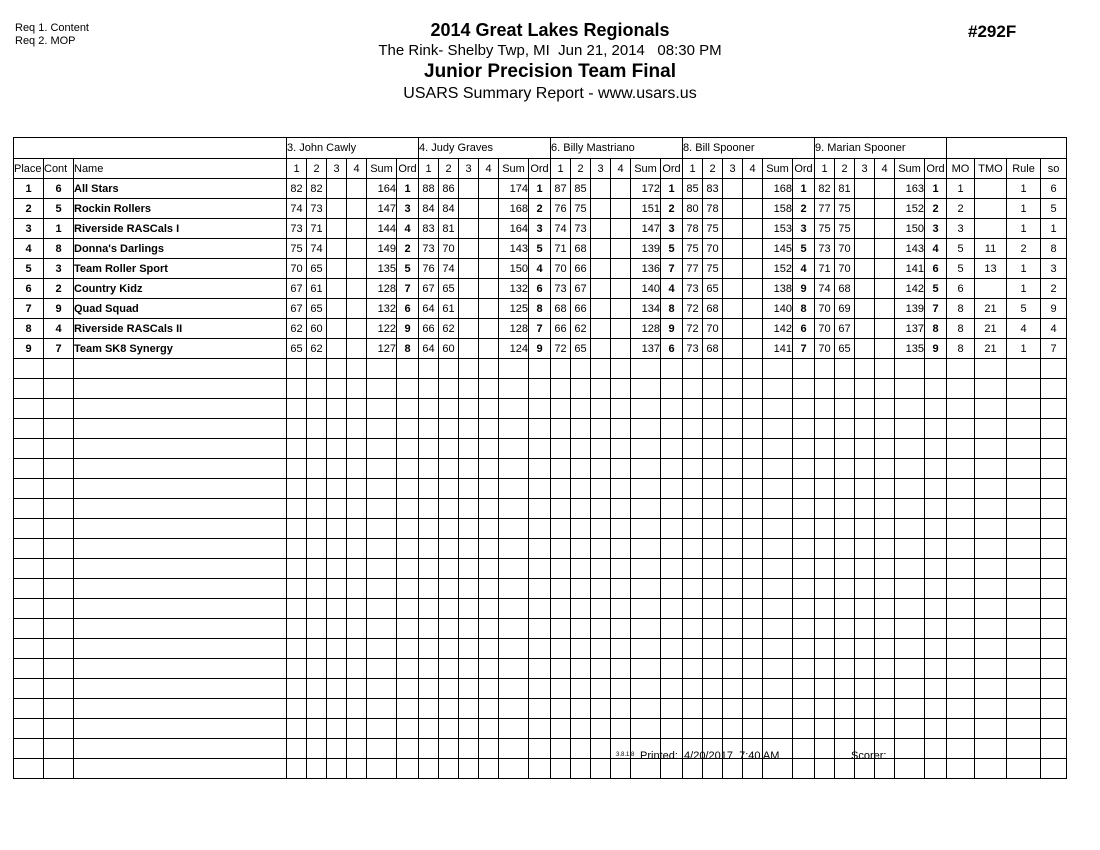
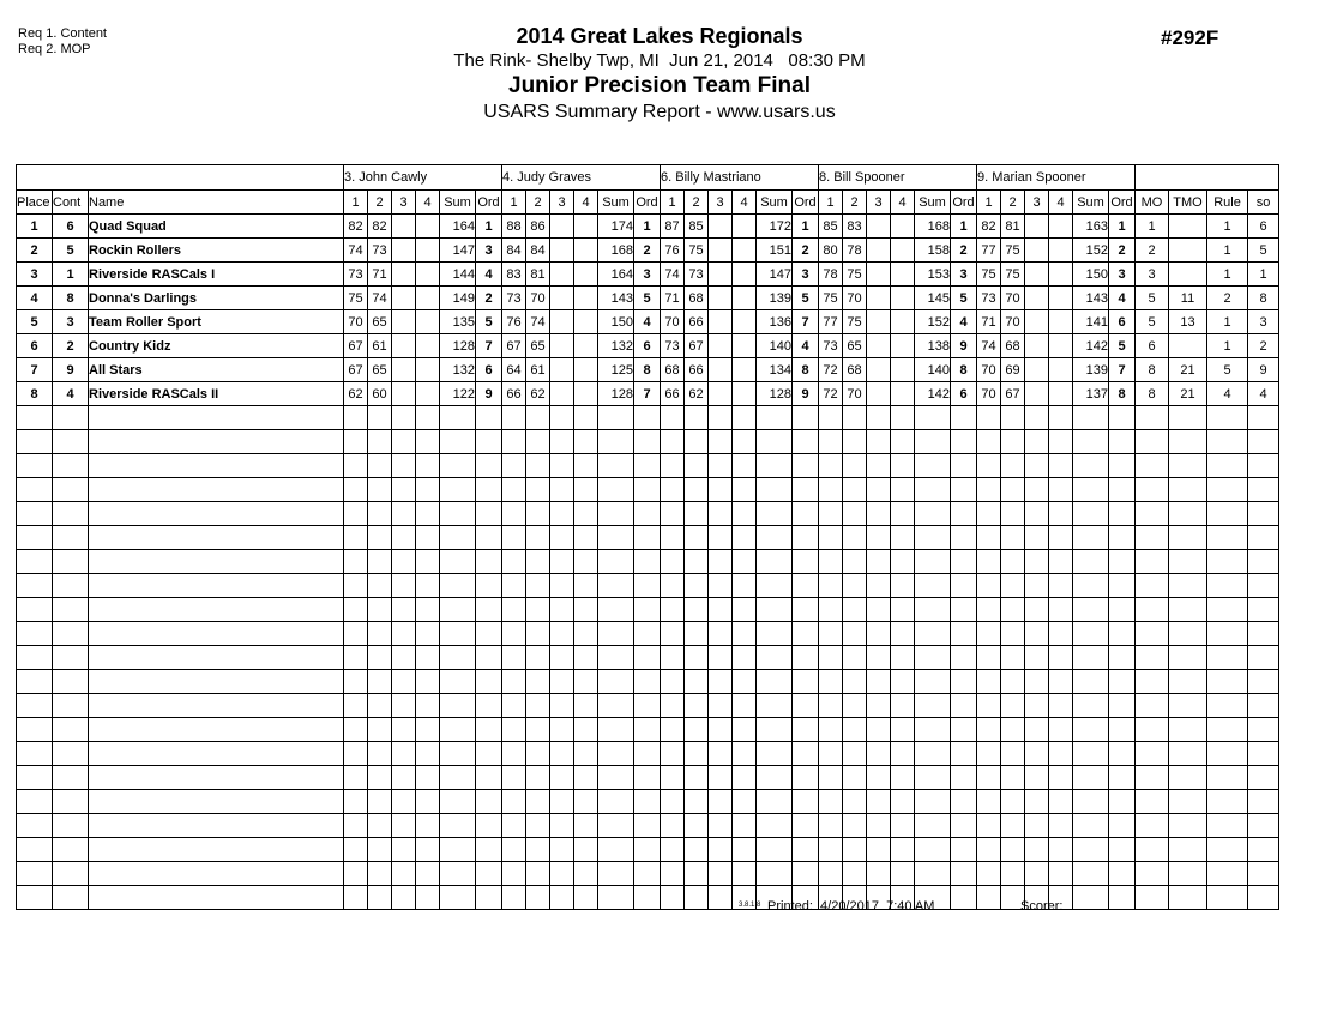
  Req 1. Content
  Req 2. MOP
  2014 Great Lakes Regionals
  The Rink- Shelby Twp, MI Jun 21, 2014 08:30 PM
  Junior Precision Team Final
  USARS Summary Report - www.usars.us
  #292F
  	3. John Cawly	4. Judy Graves	6. Billy Mastriano	8. Bill Spooner	9. Marian Spooner
  Place	Cont	Name	1	2	3	4	Sum	Ord	1	2	3	4	Sum	Ord	1	2	3	4	Sum	Ord	1	2	3	4	Sum	Ord	1	2	3	4	Sum	Ord	MO	TMO	Rule	so
- 1	6	All Stars	82	82			164	1	88	86			174	1	87	85			172	1	85	83			168	1	82	81			163	1	1		1	6
+ 1	6	Quad Squad	82	82			164	1	88	86			174	1	87	85			172	1	85	83			168	1	82	81			163	1	1		1	6
  2	5	Rockin Rollers	74	73			147	3	84	84			168	2	76	75			151	2	80	78			158	2	77	75			152	2	2		1	5
  3	1	Riverside RASCals I	73	71			144	4	83	81			164	3	74	73			147	3	78	75			153	3	75	75			150	3	3		1	1
  4	8	Donna's Darlings	75	74			149	2	73	70			143	5	71	68			139	5	75	70			145	5	73	70			143	4	5	11	2	8
  5	3	Team Roller Sport	70	65			135	5	76	74			150	4	70	66			136	7	77	75			152	4	71	70			141	6	5	13	1	3
  6	2	Country Kidz	67	61			128	7	67	65			132	6	73	67			140	4	73	65			138	9	74	68			142	5	6		1	2
- 7	9	Quad Squad	67	65			132	6	64	61			125	8	68	66			134	8	72	68			140	8	70	69			139	7	8	21	5	9
+ 7	9	All Stars	67	65			132	6	64	61			125	8	68	66			134	8	72	68			140	8	70	69			139	7	8	21	5	9
  8	4	Riverside RASCals II	62	60			122	9	66	62			128	7	66	62			128	9	72	70			142	6	70	67			137	8	8	21	4	4
- 9	7	Team SK8 Synergy	65	62			127	8	64	60			124	9	72	65			137	6	73	68			141	7	70	65			135	9	8	21	1	7
  Printed: 4/20/2017 7:40 AM
  Scorer:
